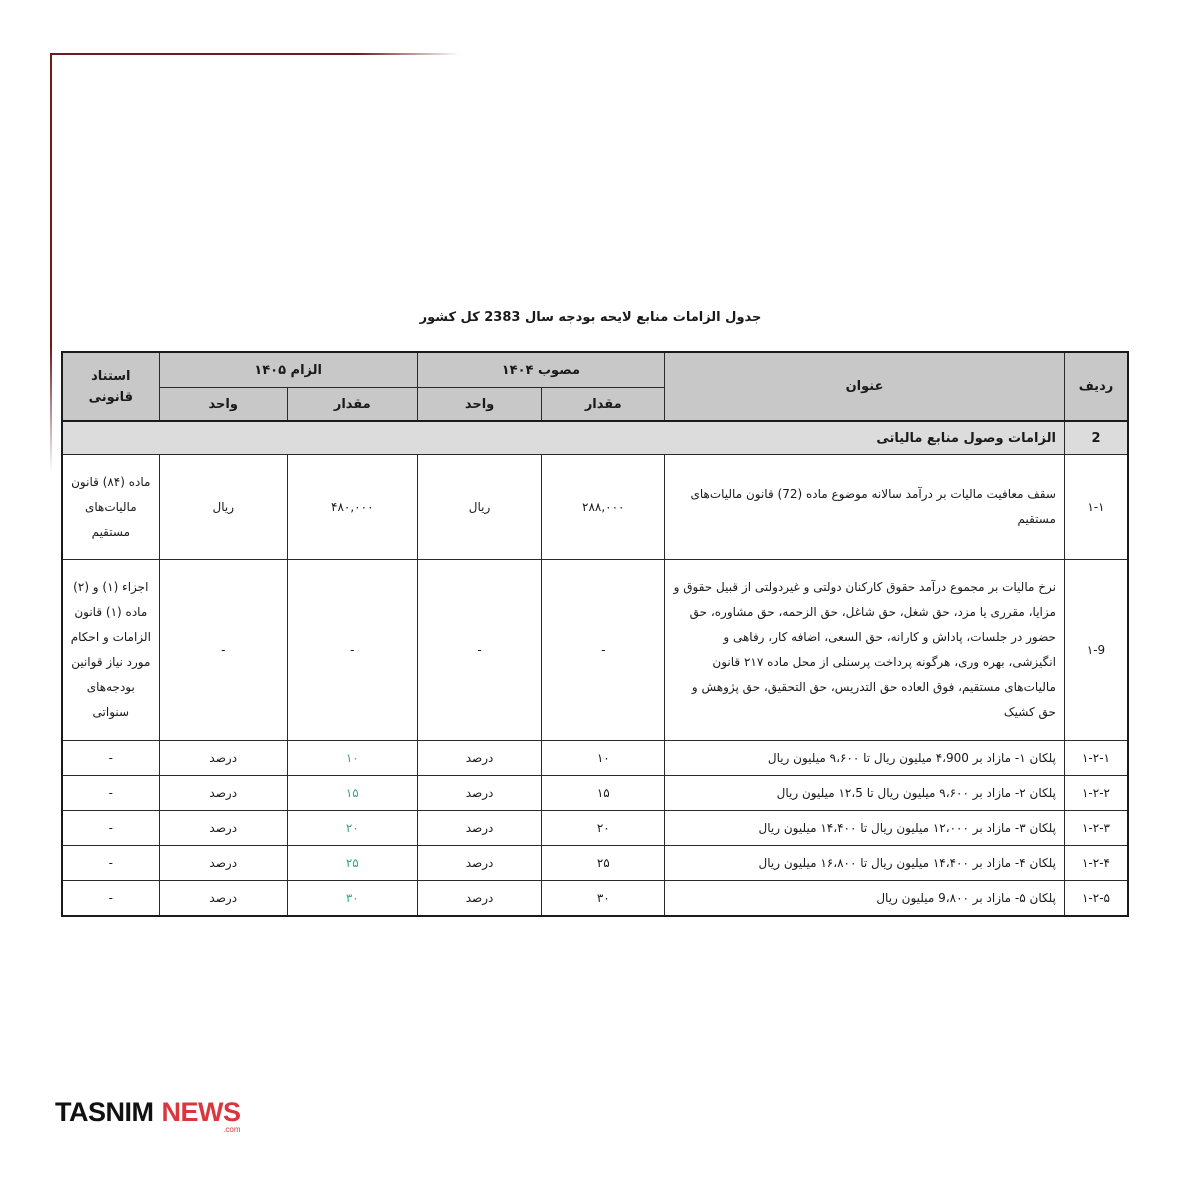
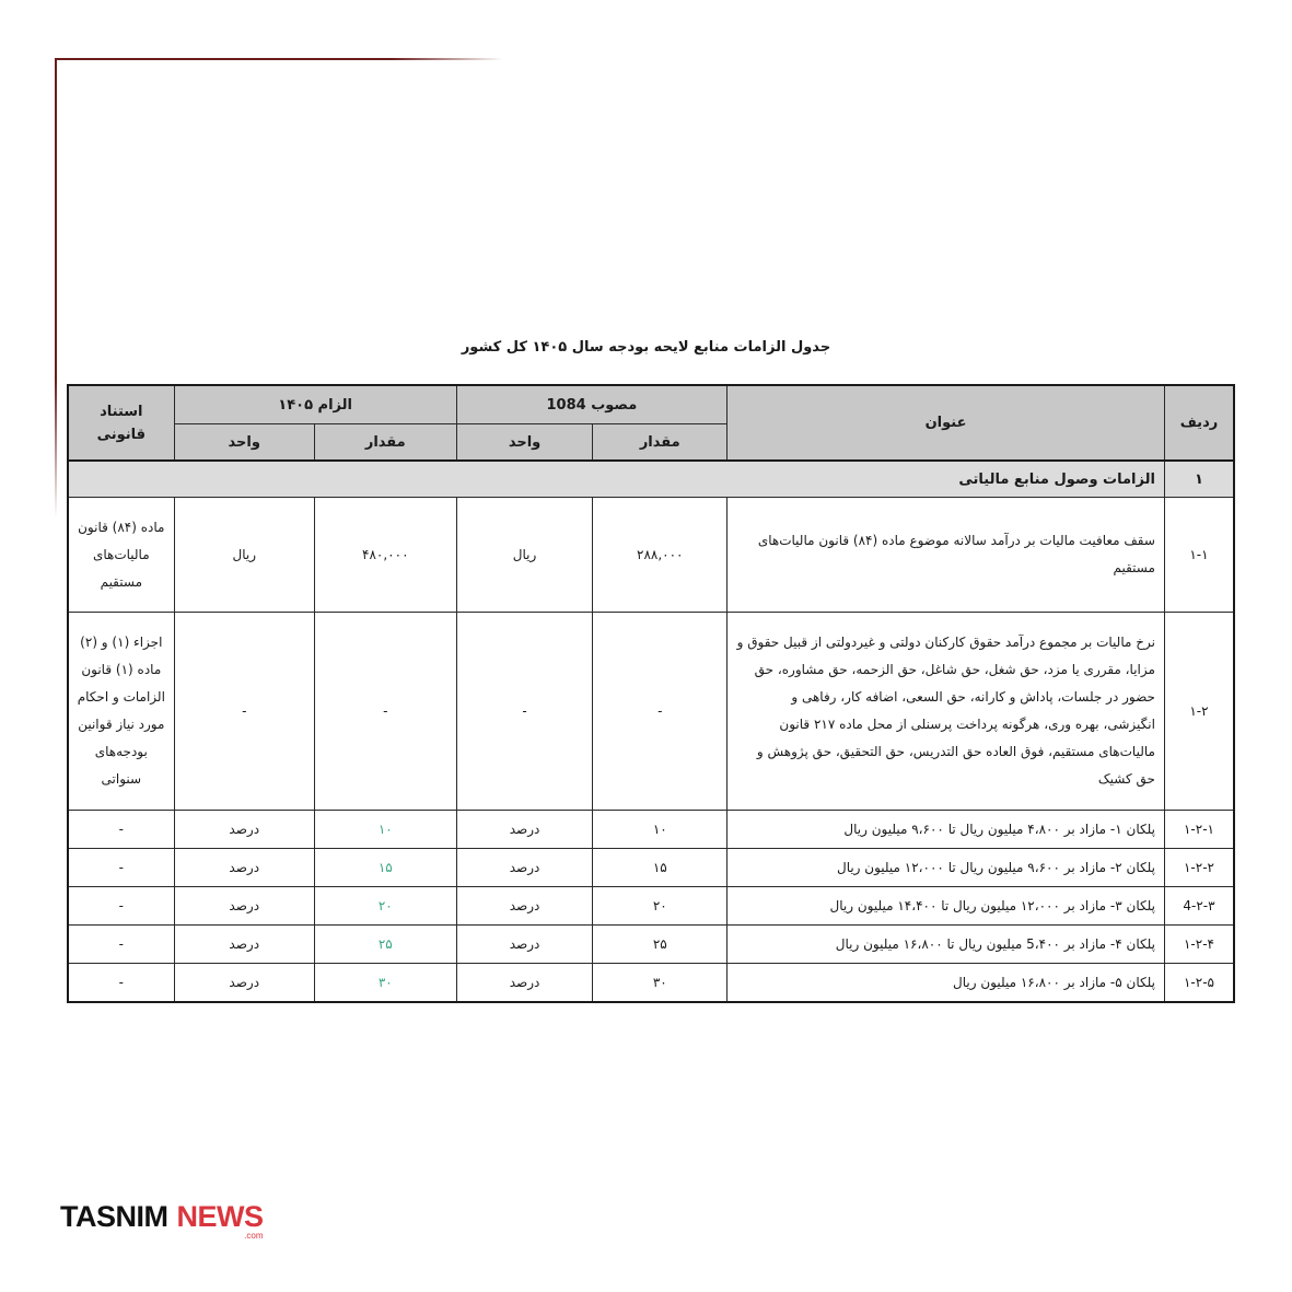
- جدول الزامات منابع لایحه بودجه سال 2383 کل کشور
+ جدول الزامات منابع لایحه بودجه سال ۱۴۰۵ کل کشور
- ردیف	عنوان	مصوب ۱۴۰۴	الزام ۱۴۰۵	استناد قانونی
+ ردیف	عنوان	مصوب 1084	الزام ۱۴۰۵	استناد قانونی
  مقدار	واحد	مقدار	واحد
- 2	الزامات وصول منابع مالیاتی
+ ۱	الزامات وصول منابع مالیاتی
- ۱-۱	سقف معافیت مالیات بر درآمد سالانه موضوع ماده (72) قانون مالیات‌های مستقیم	۲۸۸,۰۰۰	ریال	۴۸۰,۰۰۰	ریال	ماده (۸۴) قانون مالیات‌های مستقیم
+ ۱-۱	سقف معافیت مالیات بر درآمد سالانه موضوع ماده (۸۴) قانون مالیات‌های مستقیم	۲۸۸,۰۰۰	ریال	۴۸۰,۰۰۰	ریال	ماده (۸۴) قانون مالیات‌های مستقیم
- ۱-9	نرخ مالیات بر مجموع درآمد حقوق کارکنان دولتی و غیردولتی از قبیل حقوق و مزایا، مقرری یا مزد، حق شغل، حق شاغل، حق الزحمه، حق مشاوره، حق حضور در جلسات، پاداش و کارانه، حق السعی، اضافه کار، رفاهی و انگیزشی، بهره وری، هرگونه پرداخت پرسنلی از محل ماده ۲۱۷ قانون مالیات‌های مستقیم، فوق العاده حق التدریس، حق التحقیق، حق پژوهش و حق کشیک	-	-	-	-	اجزاء (۱) و (۲) ماده (۱) قانون الزامات و احکام مورد نیاز قوانین بودجه‌های سنواتی
+ ۱-۲	نرخ مالیات بر مجموع درآمد حقوق کارکنان دولتی و غیردولتی از قبیل حقوق و مزایا، مقرری یا مزد، حق شغل، حق شاغل، حق الزحمه، حق مشاوره، حق حضور در جلسات، پاداش و کارانه، حق السعی، اضافه کار، رفاهی و انگیزشی، بهره وری، هرگونه پرداخت پرسنلی از محل ماده ۲۱۷ قانون مالیات‌های مستقیم، فوق العاده حق التدریس، حق التحقیق، حق پژوهش و حق کشیک	-	-	-	-	اجزاء (۱) و (۲) ماده (۱) قانون الزامات و احکام مورد نیاز قوانین بودجه‌های سنواتی
- ۱-۲-۱	پلکان ۱- مازاد بر ۴،900 میلیون ریال تا ۹،۶۰۰ میلیون ریال	۱۰	درصد	۱۰	درصد	-
+ ۱-۲-۱	پلکان ۱- مازاد بر ۴،۸۰۰ میلیون ریال تا ۹،۶۰۰ میلیون ریال	۱۰	درصد	۱۰	درصد	-
- ۱-۲-۲	پلکان ۲- مازاد بر ۹،۶۰۰ میلیون ریال تا ۱۲،5 میلیون ریال	۱۵	درصد	۱۵	درصد	-
+ ۱-۲-۲	پلکان ۲- مازاد بر ۹،۶۰۰ میلیون ریال تا ۱۲،۰۰۰ میلیون ریال	۱۵	درصد	۱۵	درصد	-
- ۱-۲-۳	پلکان ۳- مازاد بر ۱۲،۰۰۰ میلیون ریال تا ۱۴،۴۰۰ میلیون ریال	۲۰	درصد	۲۰	درصد	-
+ 4-۲-۳	پلکان ۳- مازاد بر ۱۲،۰۰۰ میلیون ریال تا ۱۴،۴۰۰ میلیون ریال	۲۰	درصد	۲۰	درصد	-
- ۱-۲-۴	پلکان ۴- مازاد بر ۱۴،۴۰۰ میلیون ریال تا ۱۶،۸۰۰ میلیون ریال	۲۵	درصد	۲۵	درصد	-
+ ۱-۲-۴	پلکان ۴- مازاد بر 5،۴۰۰ میلیون ریال تا ۱۶،۸۰۰ میلیون ریال	۲۵	درصد	۲۵	درصد	-
- ۱-۲-۵	پلکان ۵- مازاد بر 9،۸۰۰ میلیون ریال	۳۰	درصد	۳۰	درصد	-
+ ۱-۲-۵	پلکان ۵- مازاد بر ۱۶،۸۰۰ میلیون ریال	۳۰	درصد	۳۰	درصد	-
  TASNIM NEWS
  .com
